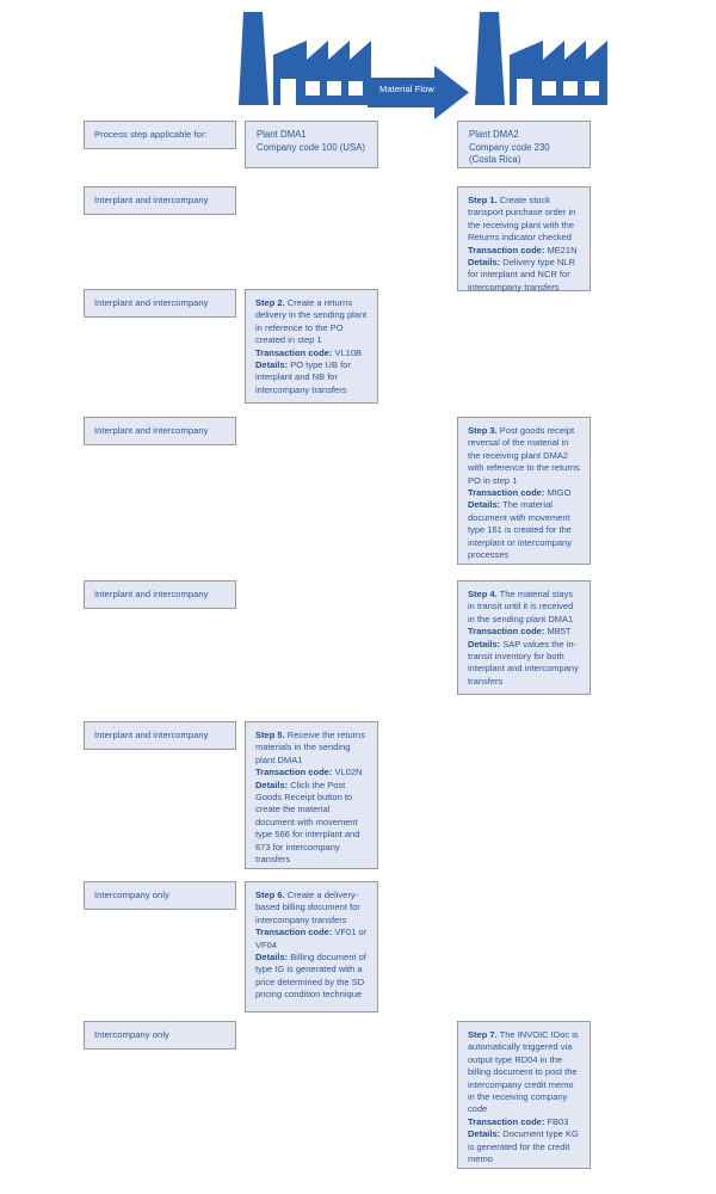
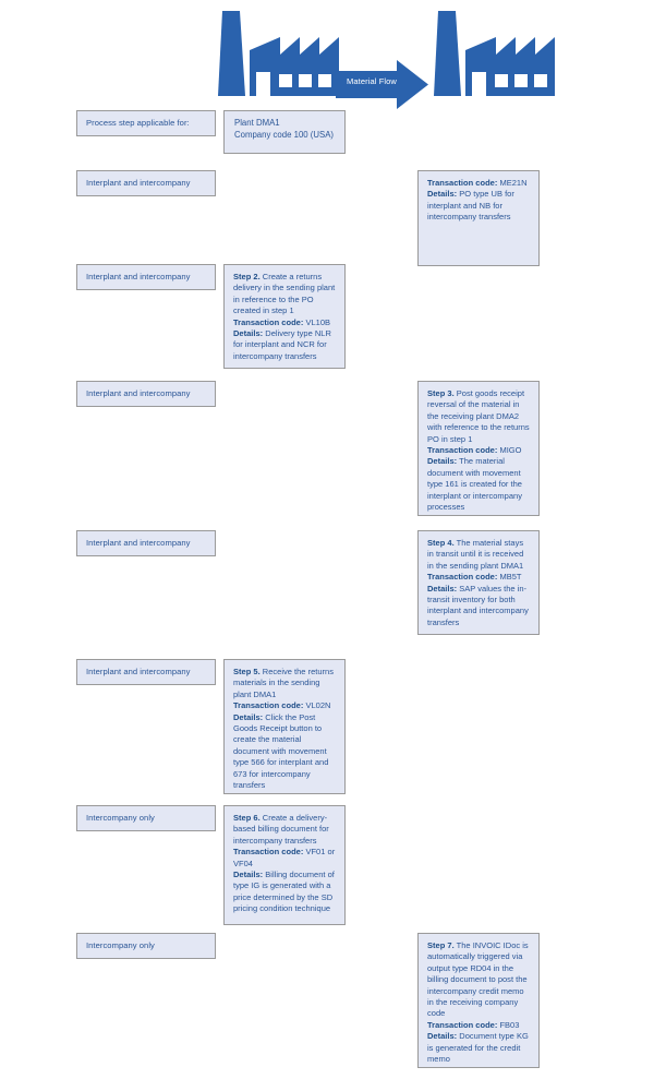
  Material Flow
  Process step applicable for:
  Interplant and intercompany
  Interplant and intercompany
  Interplant and intercompany
  Interplant and intercompany
  Interplant and intercompany
  Intercompany only
  Intercompany only
  Plant DMA1
  Company code 100 (USA)
- Plant DMA2
- Company code 230
- (Costa Rica)
- Step 1. Create stock transport purchase order in the receiving plant with the Returns indicator checked
  Transaction code: ME21N
- Details: Delivery type NLR for interplant and NCR for intercompany transfers
+ Details: PO type UB for interplant and NB for intercompany transfers
  Step 2. Create a returns delivery in the sending plant in reference to the PO created in step 1
  Transaction code: VL10B
- Details: PO type UB for interplant and NB for intercompany transfers
+ Details: Delivery type NLR for interplant and NCR for intercompany transfers
  Step 3. Post goods receipt reversal of the material in the receiving plant DMA2 with reference to the returns PO in step 1
  Transaction code: MIGO
  Details: The material document with movement type 161 is created for the interplant or intercompany processes
  Step 4. The material stays in transit until it is received in the sending plant DMA1
  Transaction code: MB5T
  Details: SAP values the in-transit inventory for both interplant and intercompany transfers
  Step 5. Receive the returns materials in the sending plant DMA1
  Transaction code: VL02N
  Details: Click the Post Goods Receipt button to create the material document with movement type 566 for interplant and 673 for intercompany transfers
  Step 6. Create a delivery-based billing document for intercompany transfers
  Transaction code: VF01 or VF04
  Details: Billing document of type IG is generated with a price determined by the SD pricing condition technique
  Step 7. The INVOIC IDoc is automatically triggered via output type RD04 in the billing document to post the intercompany credit memo in the receiving company code
  Transaction code: FB03
  Details: Document type KG is generated for the credit memo
